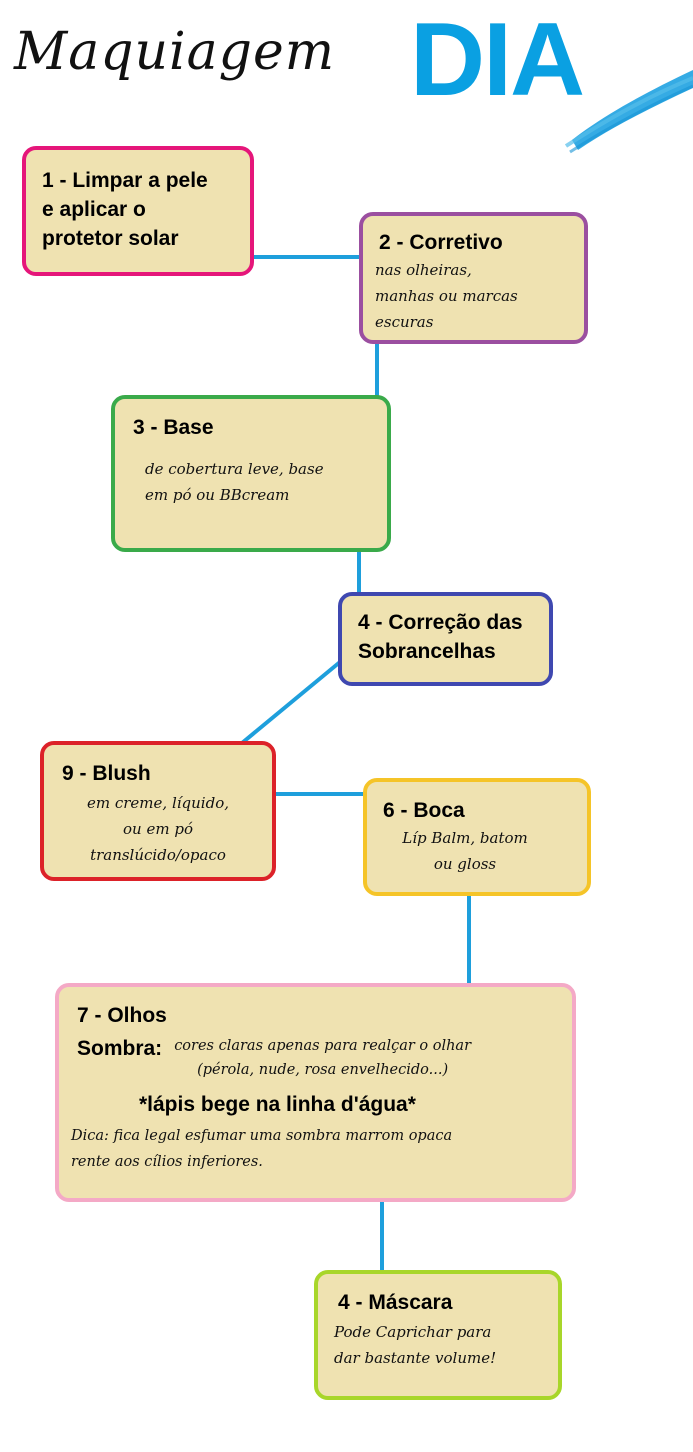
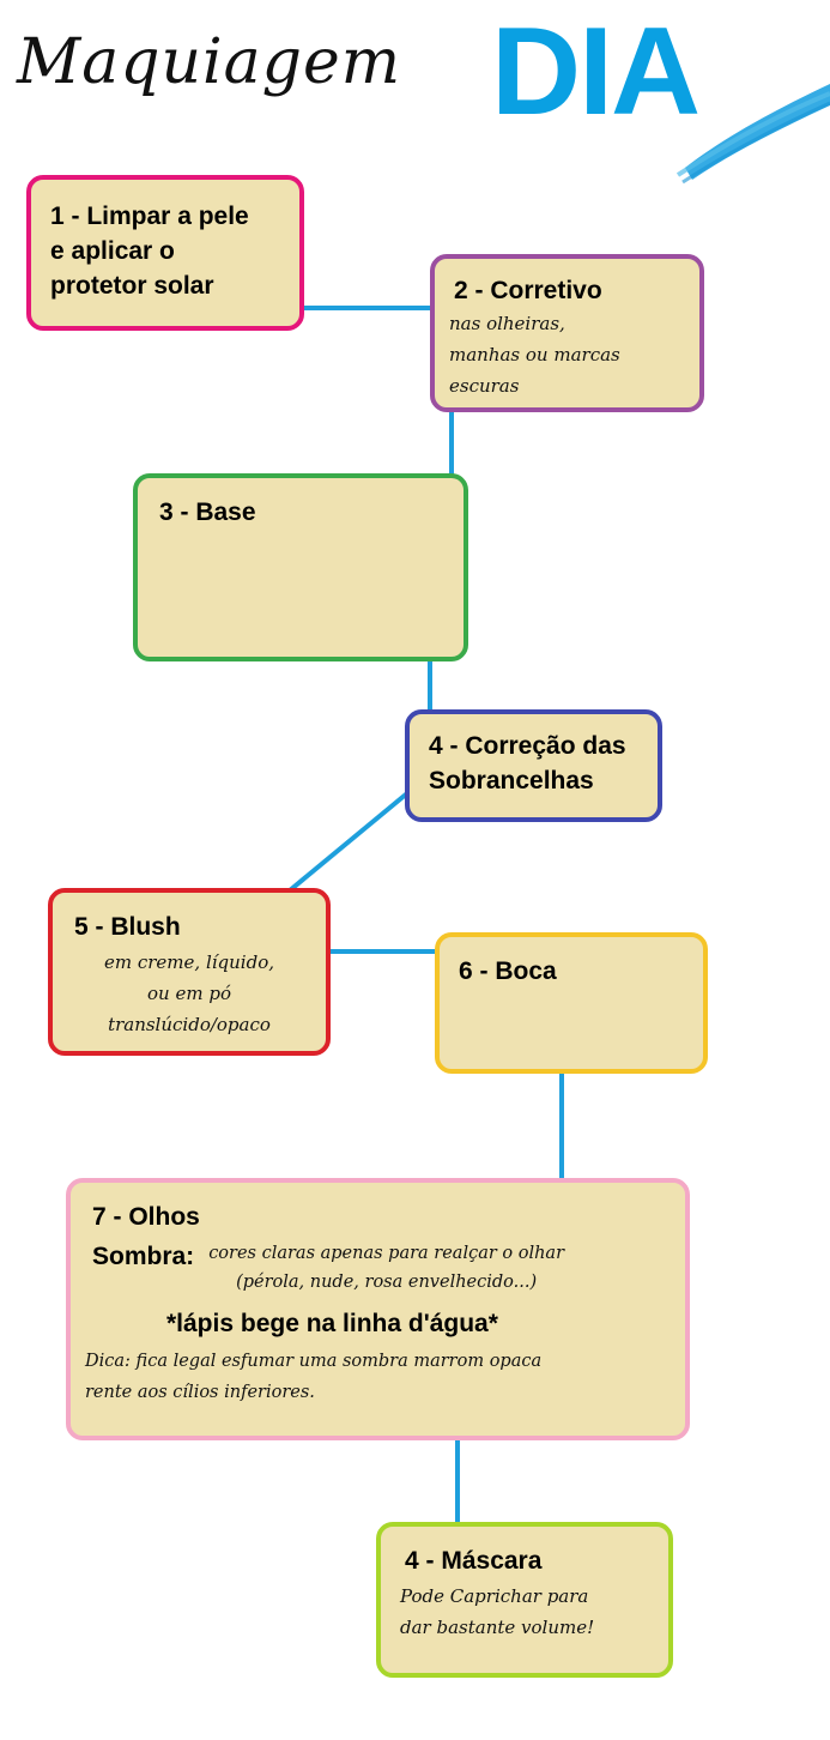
  Maquiagem
  DIA
  1 - Limpar a pele
  e aplicar o
  protetor solar
  2 - Corretivo
  nas olheiras,
  manhas ou marcas
  escuras
  3 - Base
- de cobertura leve, base
- em pó ou BBcream
  4 - Correção das
  Sobrancelhas
- 9 - Blush
+ 5 - Blush
  em creme, líquido,
  ou em pó
  translúcido/opaco
  6 - Boca
- Líp Balm, batom
- ou gloss
  7 - Olhos
  Sombra:
  cores claras apenas para realçar o olhar
  (pérola, nude, rosa envelhecido...)
  *lápis bege na linha d'água*
  Dica: fica legal esfumar uma sombra marrom opaca
  rente aos cílios inferiores.
  4 - Máscara
  Pode Caprichar para
  dar bastante volume!
